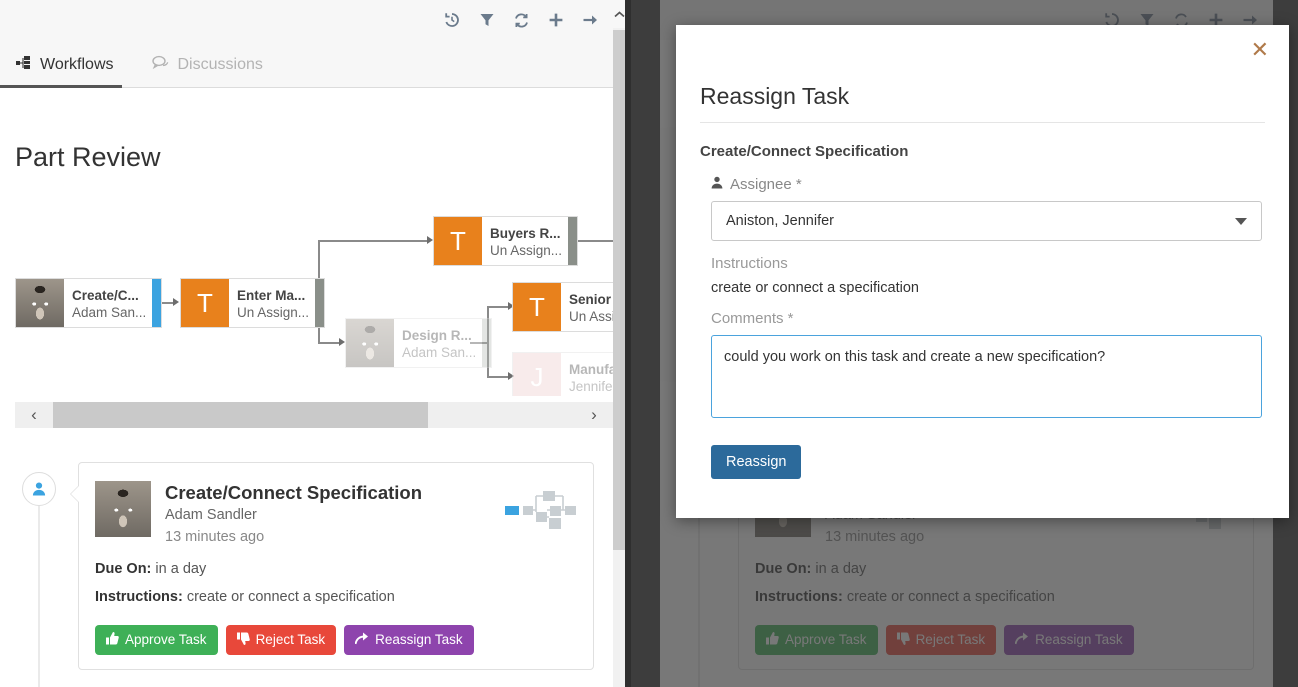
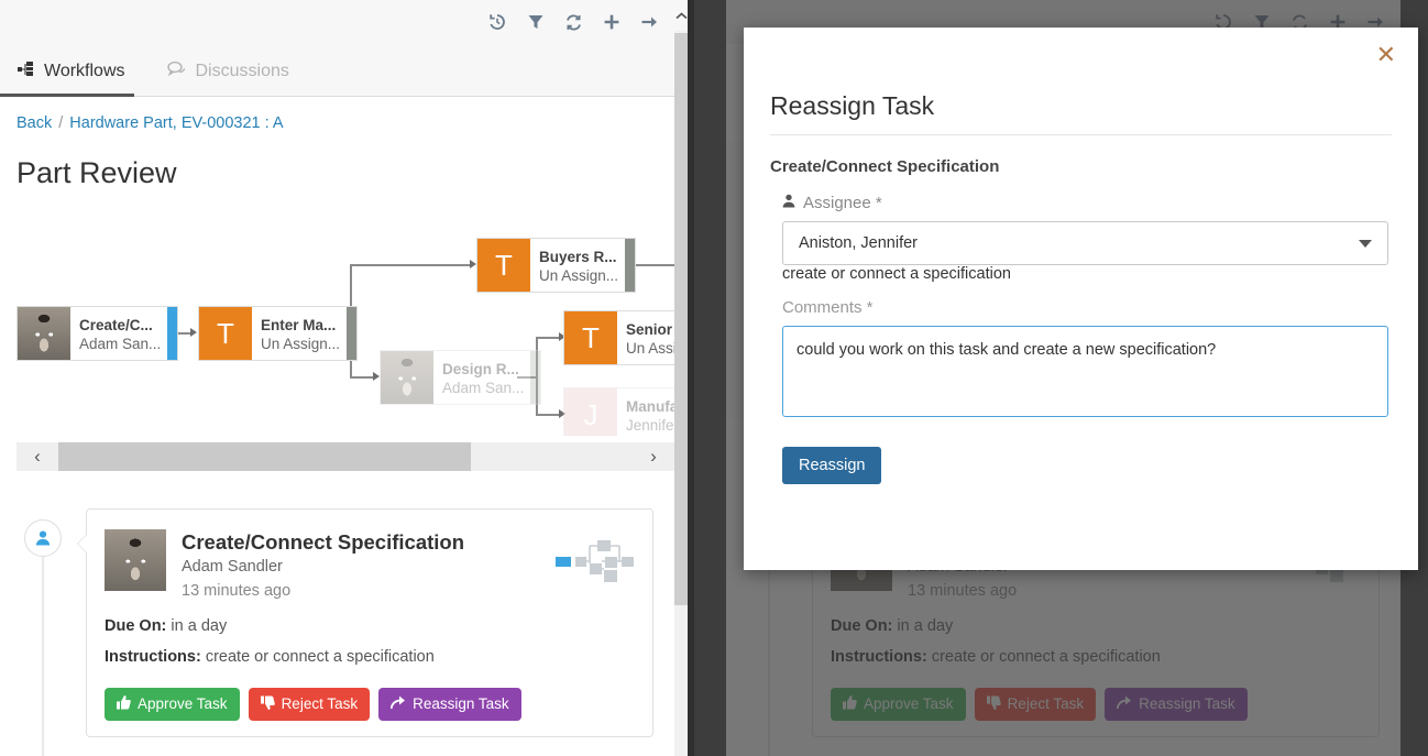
  Workflows
  Discussions
+ Back / Hardware Part, EV-000321 : A
  Part Review
  Create/C...
  Adam San...
  T
  Enter Ma...
  Un Assign...
  T
  Buyers R...
  Un Assign...
  Design R...
  Adam San...
  T
  Senior
  Un Ass
  Manuf
  Jennife
  ‹
  ›
  Create/Connect Specification
  Adam Sandler
  13 minutes ago
  Due On: in a day
  Instructions: create or connect a specification
  Approve Task
  Reject Task
  Reassign Task
  13 minutes ago
  Due On: in a day
  Instructions: create or connect a specification
  Approve Task
  Reject Task
  Reassign Task
  ✕
  Reassign Task
  Create/Connect Specification
  Assignee *
  Aniston, Jennifer
- Instructions
  create or connect a specification
  Comments *
  could you work on this task and create a new specification? Reassign
